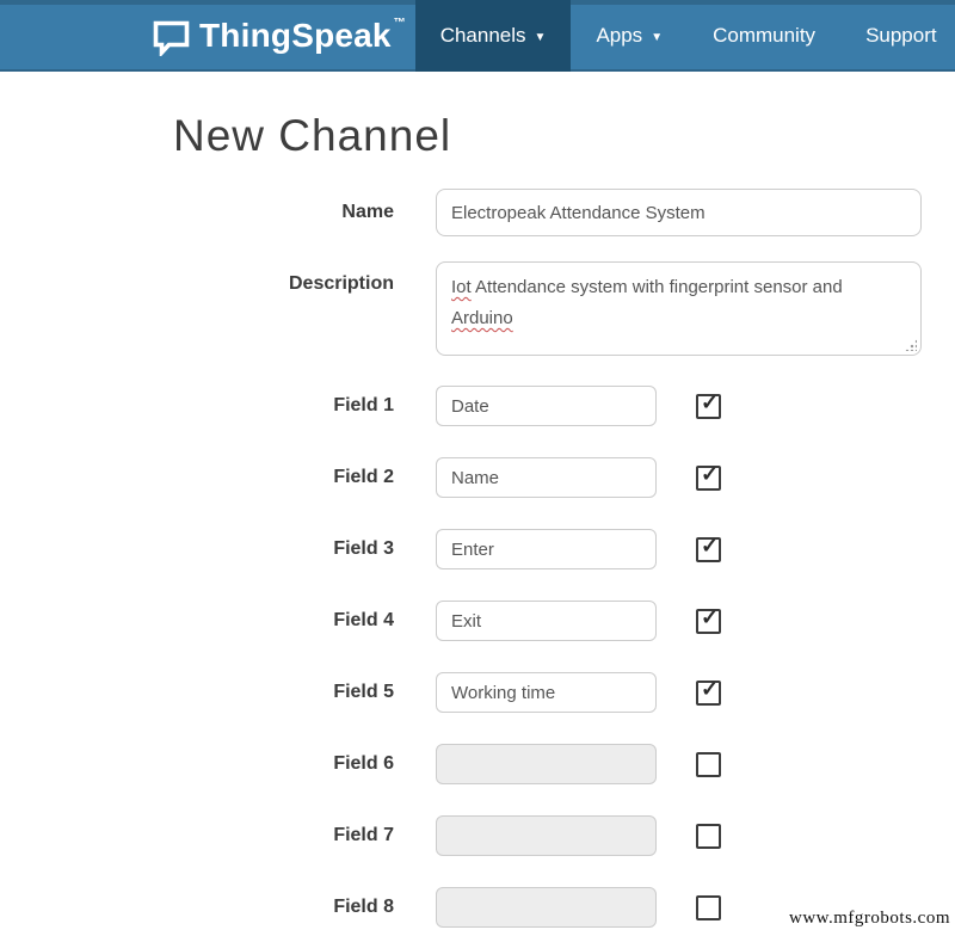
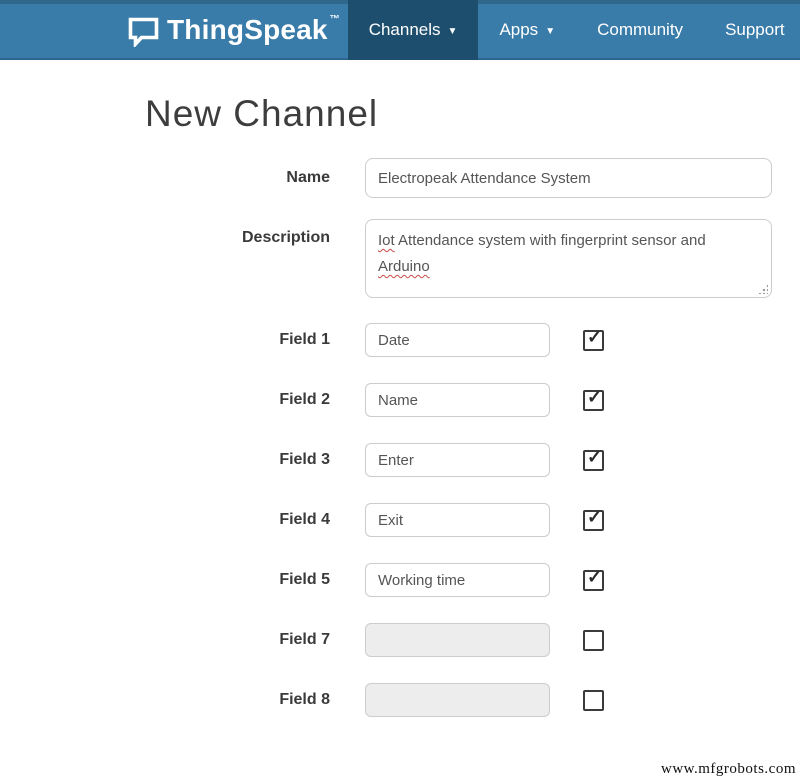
  ThingSpeak
  ™
  Channels
  ▼
  Apps
  ▼
  Community
  Support
  New Channel
  Name
  Electropeak Attendance System
  Description
  Iot Attendance system with fingerprint sensor and Arduino
  Field 1
  Date
  ✓
  Field 2
  Name
  ✓
  Field 3
  Enter
  ✓
  Field 4
  Exit
  ✓
  Field 5
  Working time
  ✓
- Field 6
  Field 7
  Field 8
  www.mfgrobots.com
